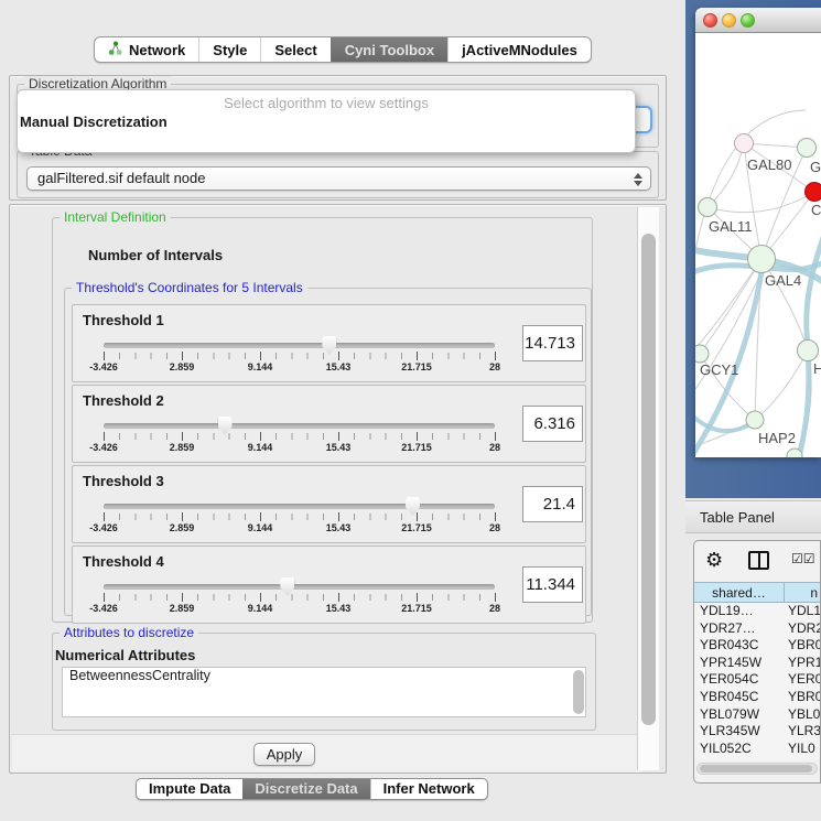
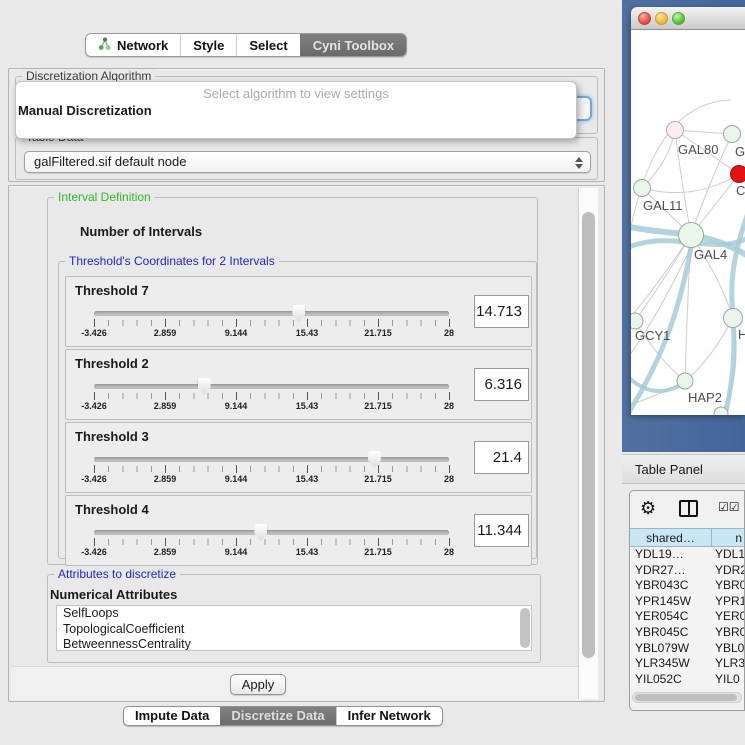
  Network
  Style
  Select
  Cyni Toolbox
- jActiveMNodules
  Discretization Algorithm
  galFiltered.sif default node
  Select algorithm to view settings
  Manual Discretization
  Interval Definition
  Number of Intervals
- Threshold's Coordinates for 5 Intervals
+ Threshold's Coordinates for 2 Intervals
- Threshold 1
+ Threshold 7
  -3.426
  2.859
  9.144
  15.43
  21.715
  28
  14.713
  Threshold 2
  -3.426
  2.859
  9.144
  15.43
  21.715
  28
  6.316
  Threshold 3
  -3.426
  2.859
  9.144
  15.43
  21.715
  28
  21.4
  Threshold 4
  -3.426
  2.859
  9.144
  15.43
  21.715
  28
  11.344
  Attributes to discretize
  Numerical Attributes
+ SelfLoops
+ TopologicalCoefficient
  BetweennessCentrality
  Apply
  Impute Data
  Discretize Data
  Infer Network
  GAL80
  G
  C
  GAL11
  GAL4
  GCY1
  H
  HAP2
  Table Panel
  ⚙
  ☑☑
  shared…
  n
  YDL19…
  YDL1
  YDR27…
  YDR2
  YBR043C
  YBR0
  YPR145W
  YPR1
  YER054C
  YER0
  YBR045C
  YBR0
  YBL079W
  YBL0
  YLR345W
  YLR3
  YIL052C
  YIL0
